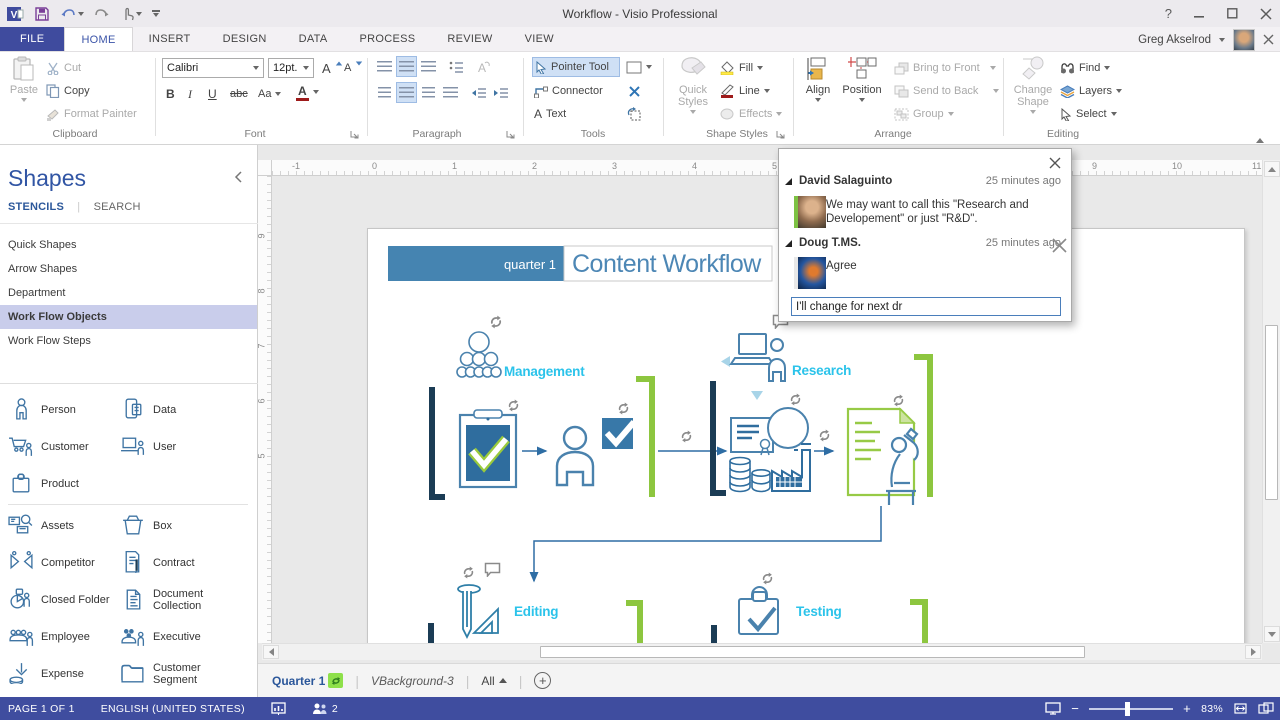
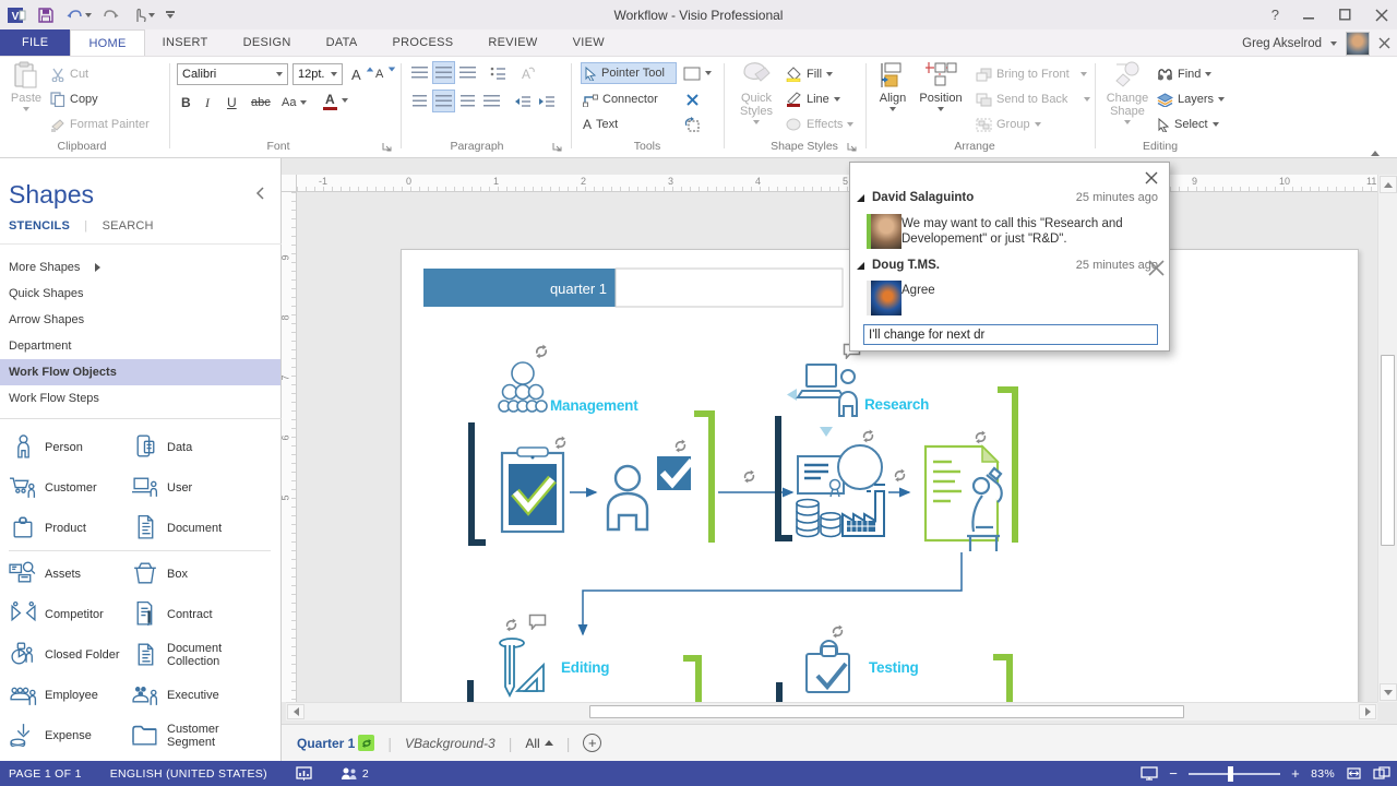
  V
  Workflow - Visio Professional
  ?
  FILE
  HOME
  INSERT
  DESIGN
  DATA
  PROCESS
  REVIEW
  VIEW
  Greg Akselrod
  Paste
  Cut
  Copy
  Format Painter
  Clipboard
  Calibri
  12pt.
  A
  A
  B
  I
  U
  abc
  Aa
  A
  Font
  A
  Paragraph
  Pointer Tool
  Connector
  A
  Text
  Tools
  Quick Styles
  Fill
  Line
  Effects
  Shape Styles
  Align
  Position
  Bring to Front
  Send to Back
  Group
  Arrange
  Change Shape
  Find
  Layers
  Select
  Editing
  Shapes
  STENCILS | SEARCH
+ More Shapes
  Quick Shapes
  Arrow Shapes
  Department
  Work Flow Objects
  Work Flow Steps
  Person
  Data
  Customer
  User
  Product
+ Document
  Assets
  Box
  Competitor
  Contract
  Closed Folder
  Document Collection
  Employee
  Executive
  Expense
  Customer Segment
  -1
  0
  1
  2
  3
  4
  5
  9
  10
  11
  quarter 1
- Content Workflow
  Management
  Research
  Editing
  Testing
  Quarter 1
  |
  VBackground-3
  |
  All
  |
  +
  PAGE 1 OF 1
  ENGLISH (UNITED STATES)
  2
  −
  +
  83%
  David Salaguinto
  25 minutes ago
  We may want to call this "Research and Developement" or just "R&D".
  Doug T.MS.
  25 minutes ag
  Agree
  I'll change for next dr
